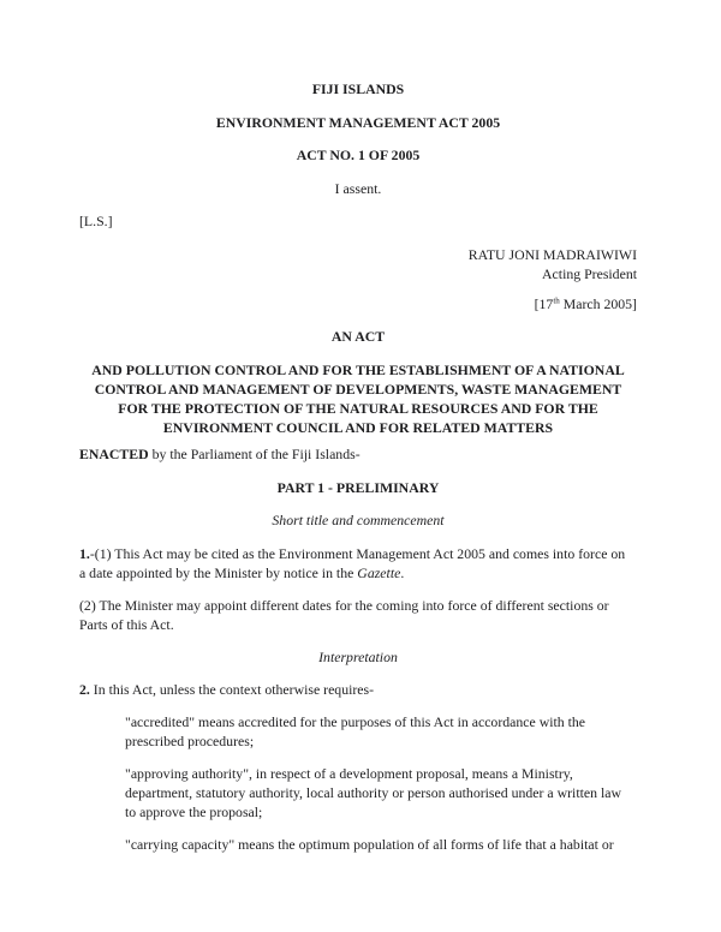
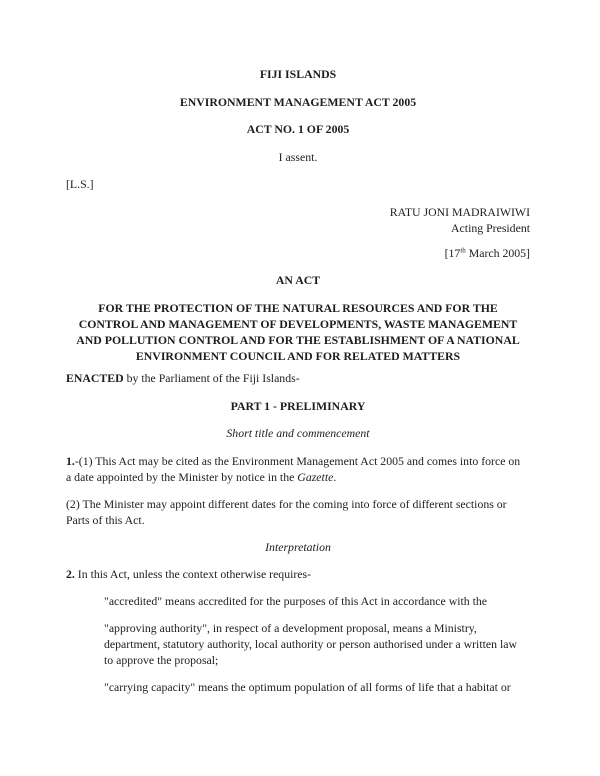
  FIJI ISLANDS
  ENVIRONMENT MANAGEMENT ACT 2005
  ACT NO. 1 OF 2005
  I assent.
  [L.S.]
  RATU JONI MADRAIWIWI
  Acting President
  [17th March 2005]
  AN ACT
- AND POLLUTION CONTROL AND FOR THE ESTABLISHMENT OF A NATIONAL
+ FOR THE PROTECTION OF THE NATURAL RESOURCES AND FOR THE
  CONTROL AND MANAGEMENT OF DEVELOPMENTS, WASTE MANAGEMENT
- FOR THE PROTECTION OF THE NATURAL RESOURCES AND FOR THE
+ AND POLLUTION CONTROL AND FOR THE ESTABLISHMENT OF A NATIONAL
  ENVIRONMENT COUNCIL AND FOR RELATED MATTERS
  ENACTED by the Parliament of the Fiji Islands-
  PART 1 - PRELIMINARY
  Short title and commencement
  1.-(1) This Act may be cited as the Environment Management Act 2005 and comes into force on
  a date appointed by the Minister by notice in the Gazette.
  (2) The Minister may appoint different dates for the coming into force of different sections or
  Parts of this Act.
  Interpretation
  2. In this Act, unless the context otherwise requires-
  "accredited" means accredited for the purposes of this Act in accordance with the
- prescribed procedures;
  "approving authority", in respect of a development proposal, means a Ministry,
  department, statutory authority, local authority or person authorised under a written law
  to approve the proposal;
  "carrying capacity" means the optimum population of all forms of life that a habitat or
